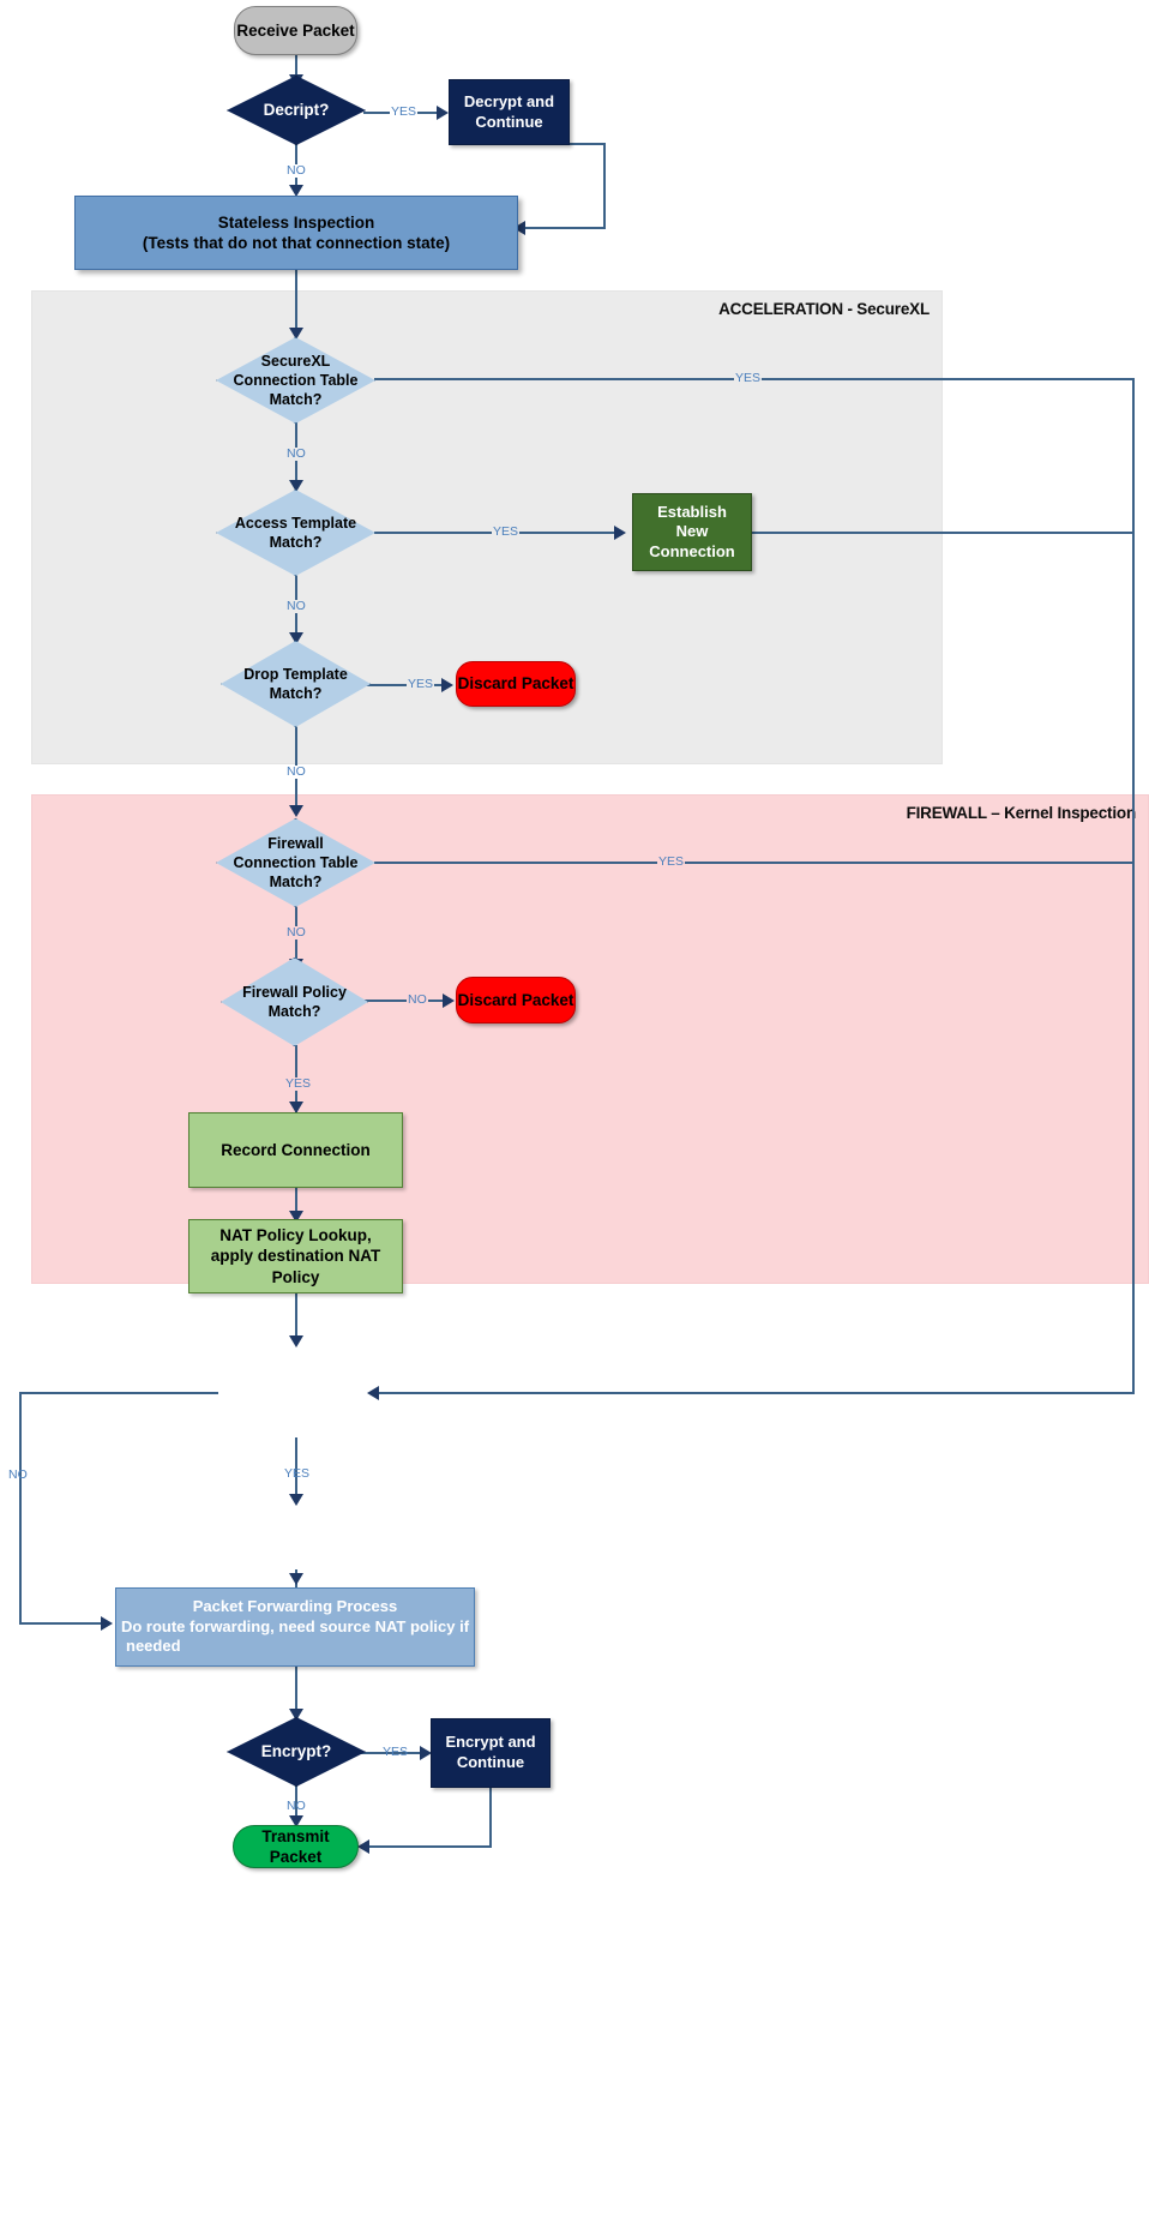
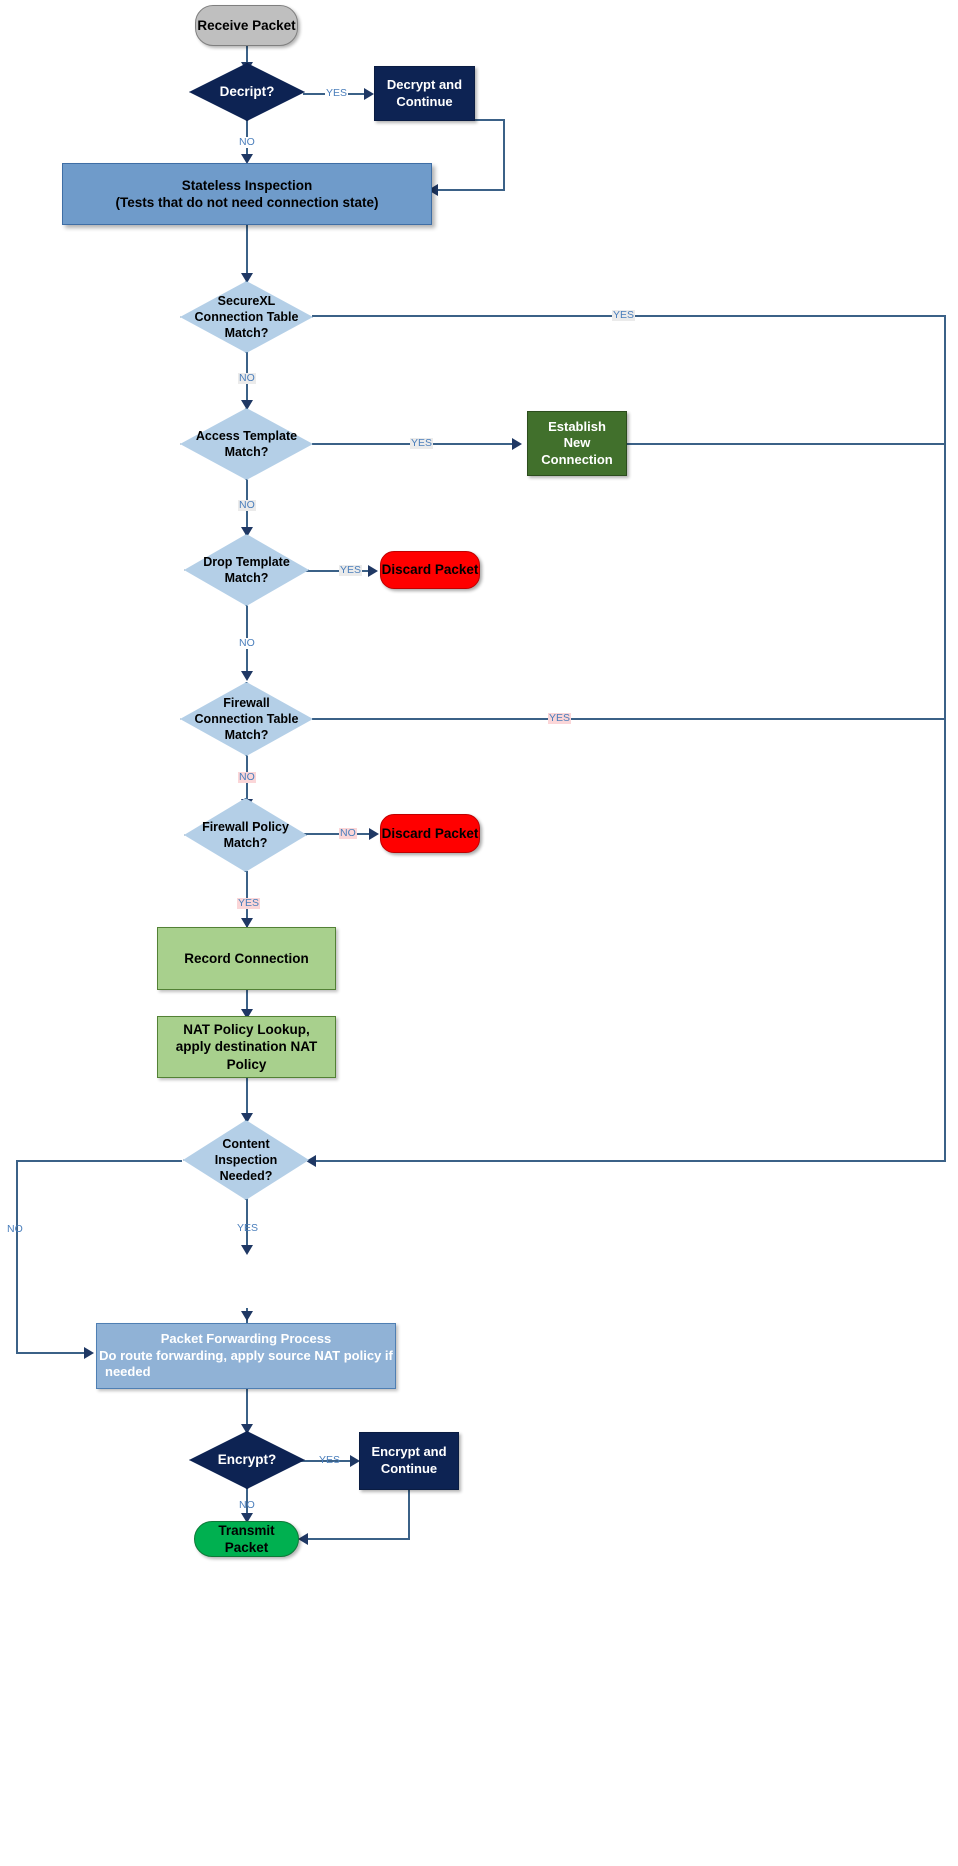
- ACCELERATION - SecureXL
- FIREWALL – Kernel Inspection
  YES
  NO
  YES
  NO
  YES
  NO
  YES
  NO
  YES
  NO
  NO
  YES
  NO
  YES
  YES
  NO
  Receive Packet
  Decript?
  Decrypt and Continue
  Stateless Inspection
- (Tests that do not that connection state)
+ (Tests that do not need connection state)
  SecureXL
  Connection Table
  Match?
  Access Template
  Match?
  Establish
  New
  Connection
  Drop Template
  Match?
  Discard Packet
  Firewall
  Connection Table
  Match?
  Firewall Policy
  Match?
  Discard Packet
  Record Connection
  NAT Policy Lookup,
  apply destination NAT Policy
+ Content
+ Inspection
+ Needed?
  Packet Forwarding Process
- Do route forwarding, need source NAT policy if
+ Do route forwarding, apply source NAT policy if
  needed
  Encrypt?
  Encrypt and Continue
  Transmit Packet
